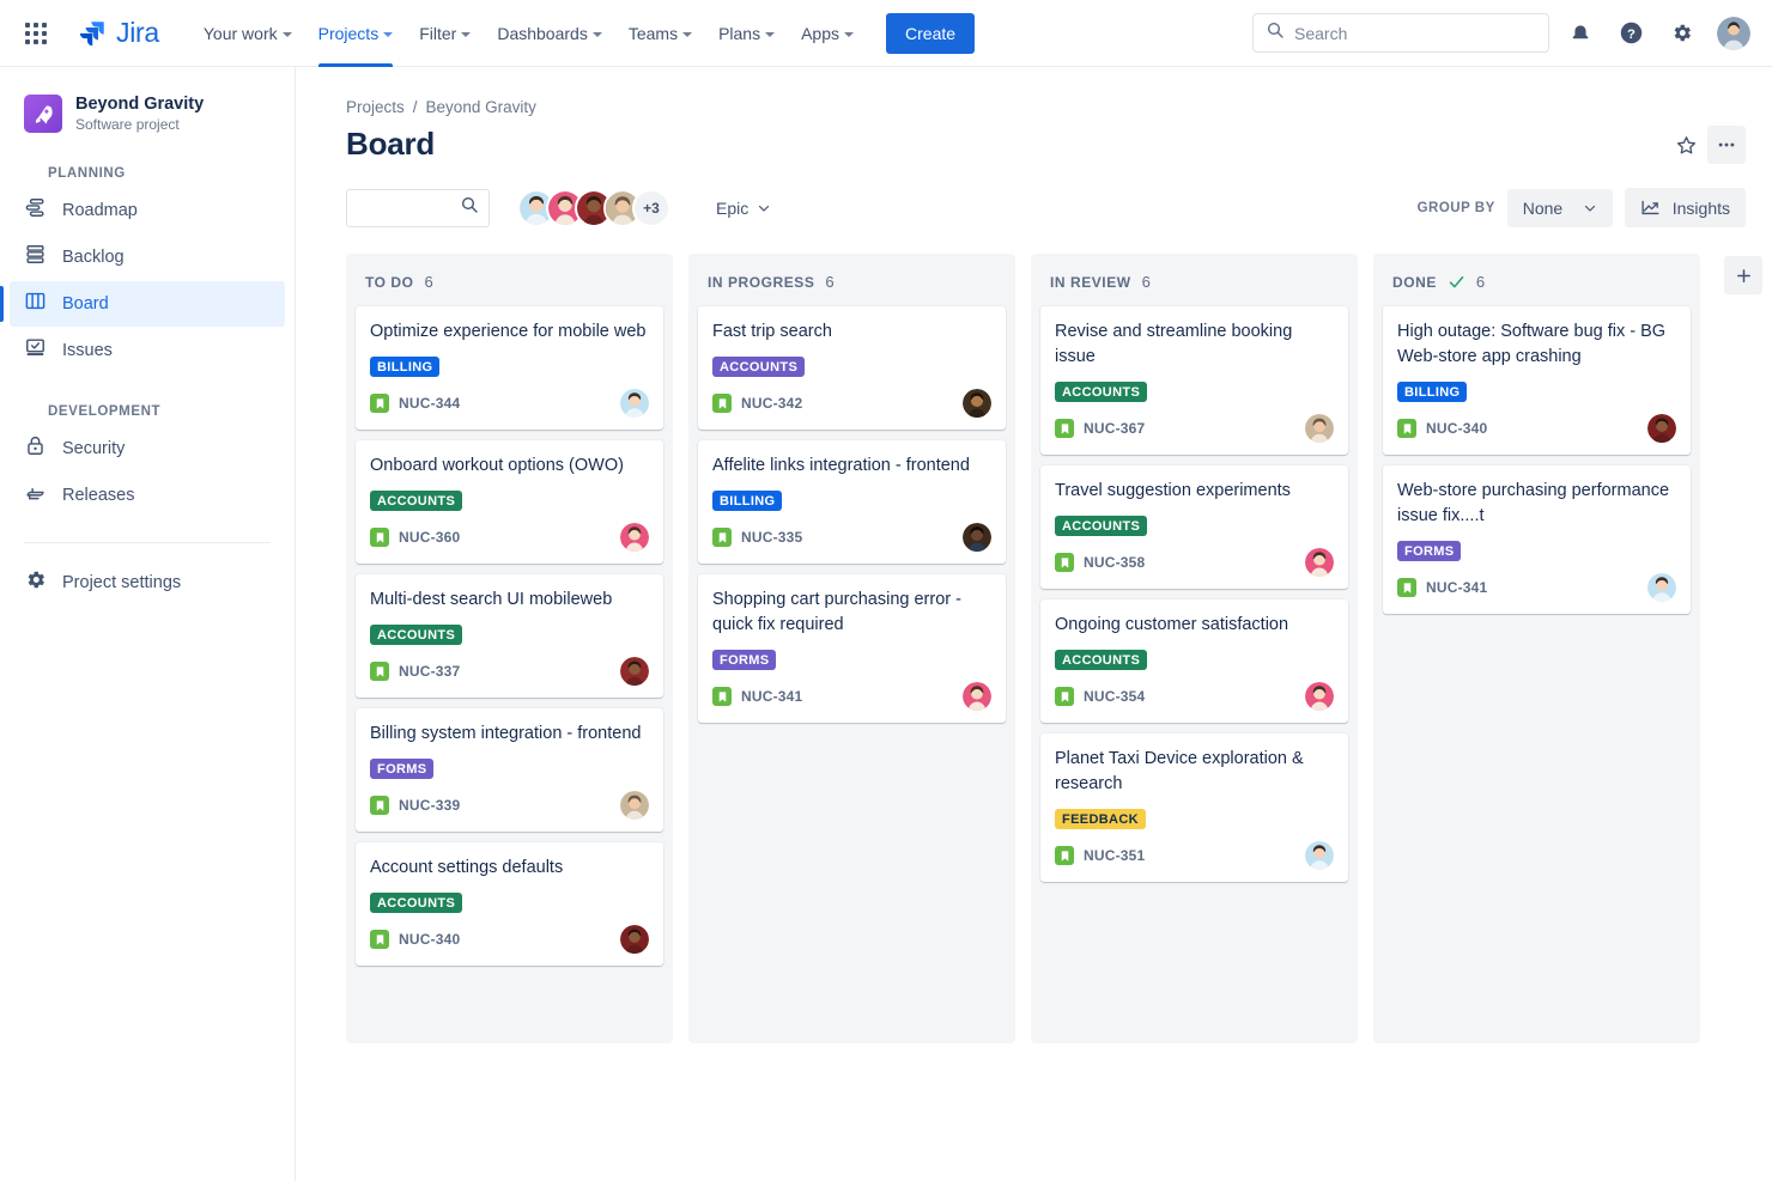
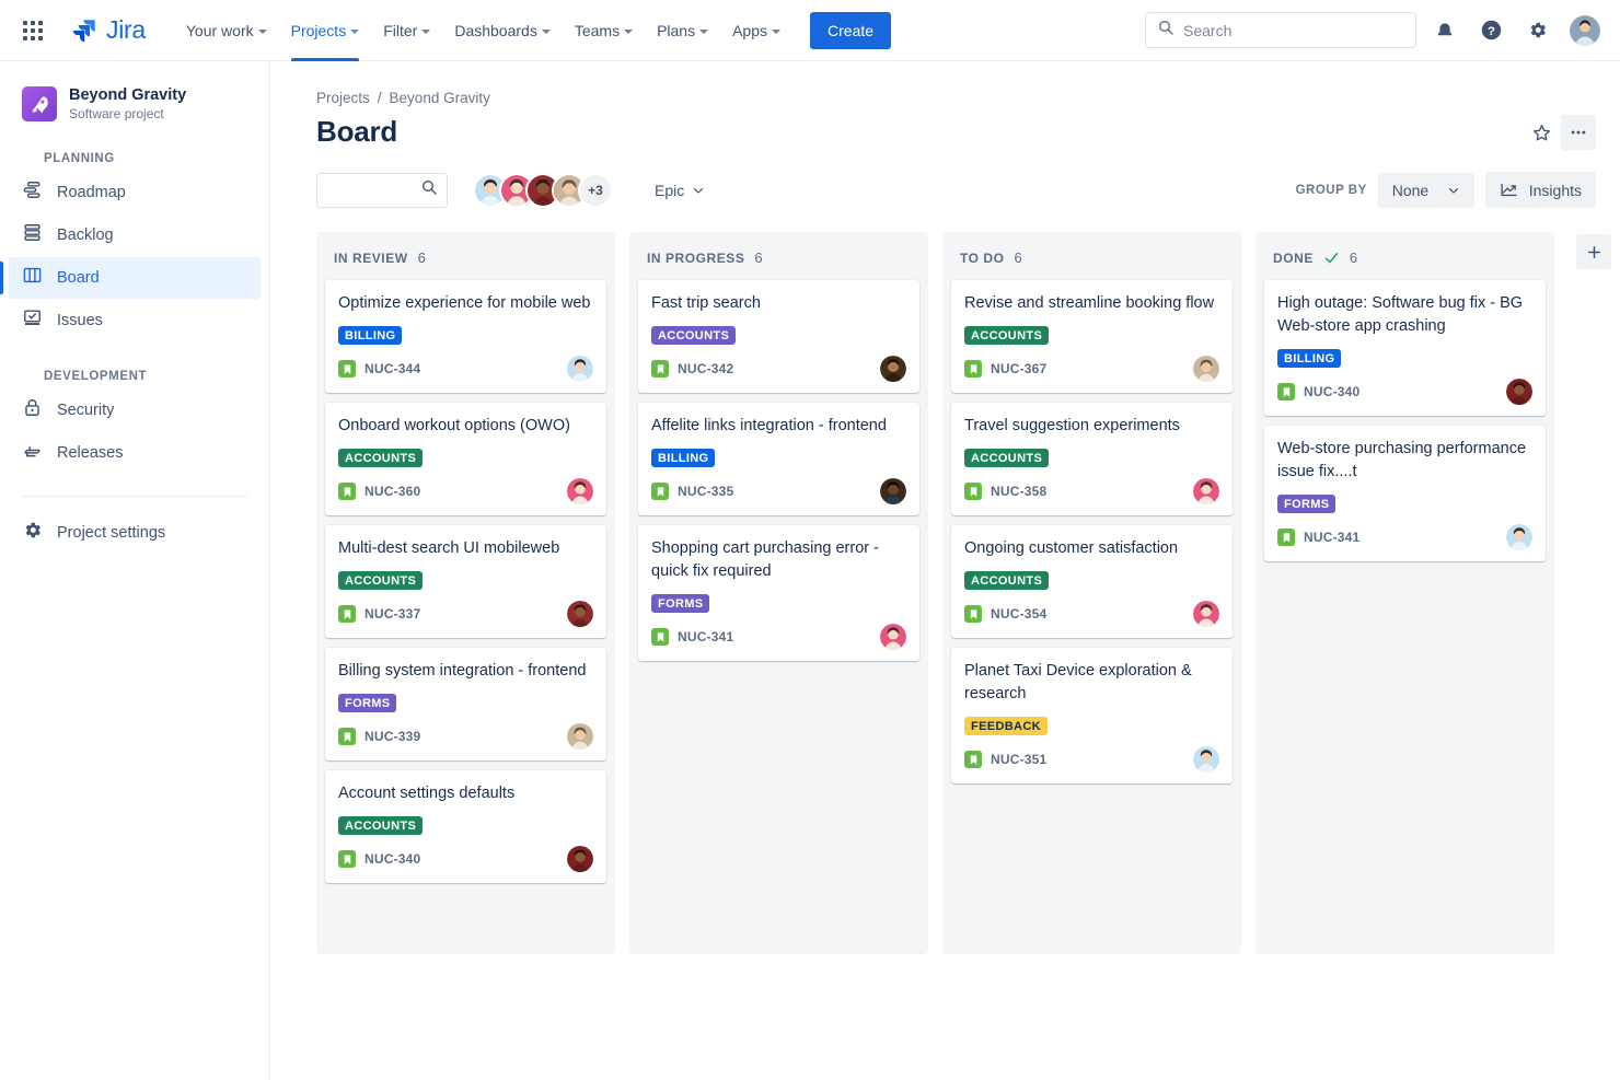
  Jira
  Your work
  Projects
  Filter
  Dashboards
  Teams
  Plans
  Apps
  Create
  Search
  ?
  Beyond Gravity
  Software project
  PLANNING
  Roadmap
  Backlog
  Board
  Issues
  DEVELOPMENT
  Security
  Releases
  Project settings
  Projects
  /
  Beyond Gravity
  Board
  +3
  Epic
  GROUP BY
  None
  Insights
- TO DO
+ IN REVIEW
  6
  Optimize experience for mobile web
  BILLING
  NUC-344
  Onboard workout options (OWO)
  ACCOUNTS
  NUC-360
  Multi-dest search UI mobileweb
  ACCOUNTS
  NUC-337
  Billing system integration - frontend
  FORMS
  NUC-339
  Account settings defaults
  ACCOUNTS
  NUC-340
  IN PROGRESS
  6
  Fast trip search
  ACCOUNTS
  NUC-342
  Affelite links integration - frontend
  BILLING
  NUC-335
  Shopping cart purchasing error - quick fix required
  FORMS
  NUC-341
- IN REVIEW
+ TO DO
  6
- Revise and streamline booking issue
+ Revise and streamline booking flow
  ACCOUNTS
  NUC-367
  Travel suggestion experiments
  ACCOUNTS
  NUC-358
  Ongoing customer satisfaction
  ACCOUNTS
  NUC-354
  Planet Taxi Device exploration & research
  FEEDBACK
  NUC-351
  DONE
  6
  High outage: Software bug fix - BG Web-store app crashing
  BILLING
  NUC-340
  Web-store purchasing performance issue fix....t
  FORMS
  NUC-341
